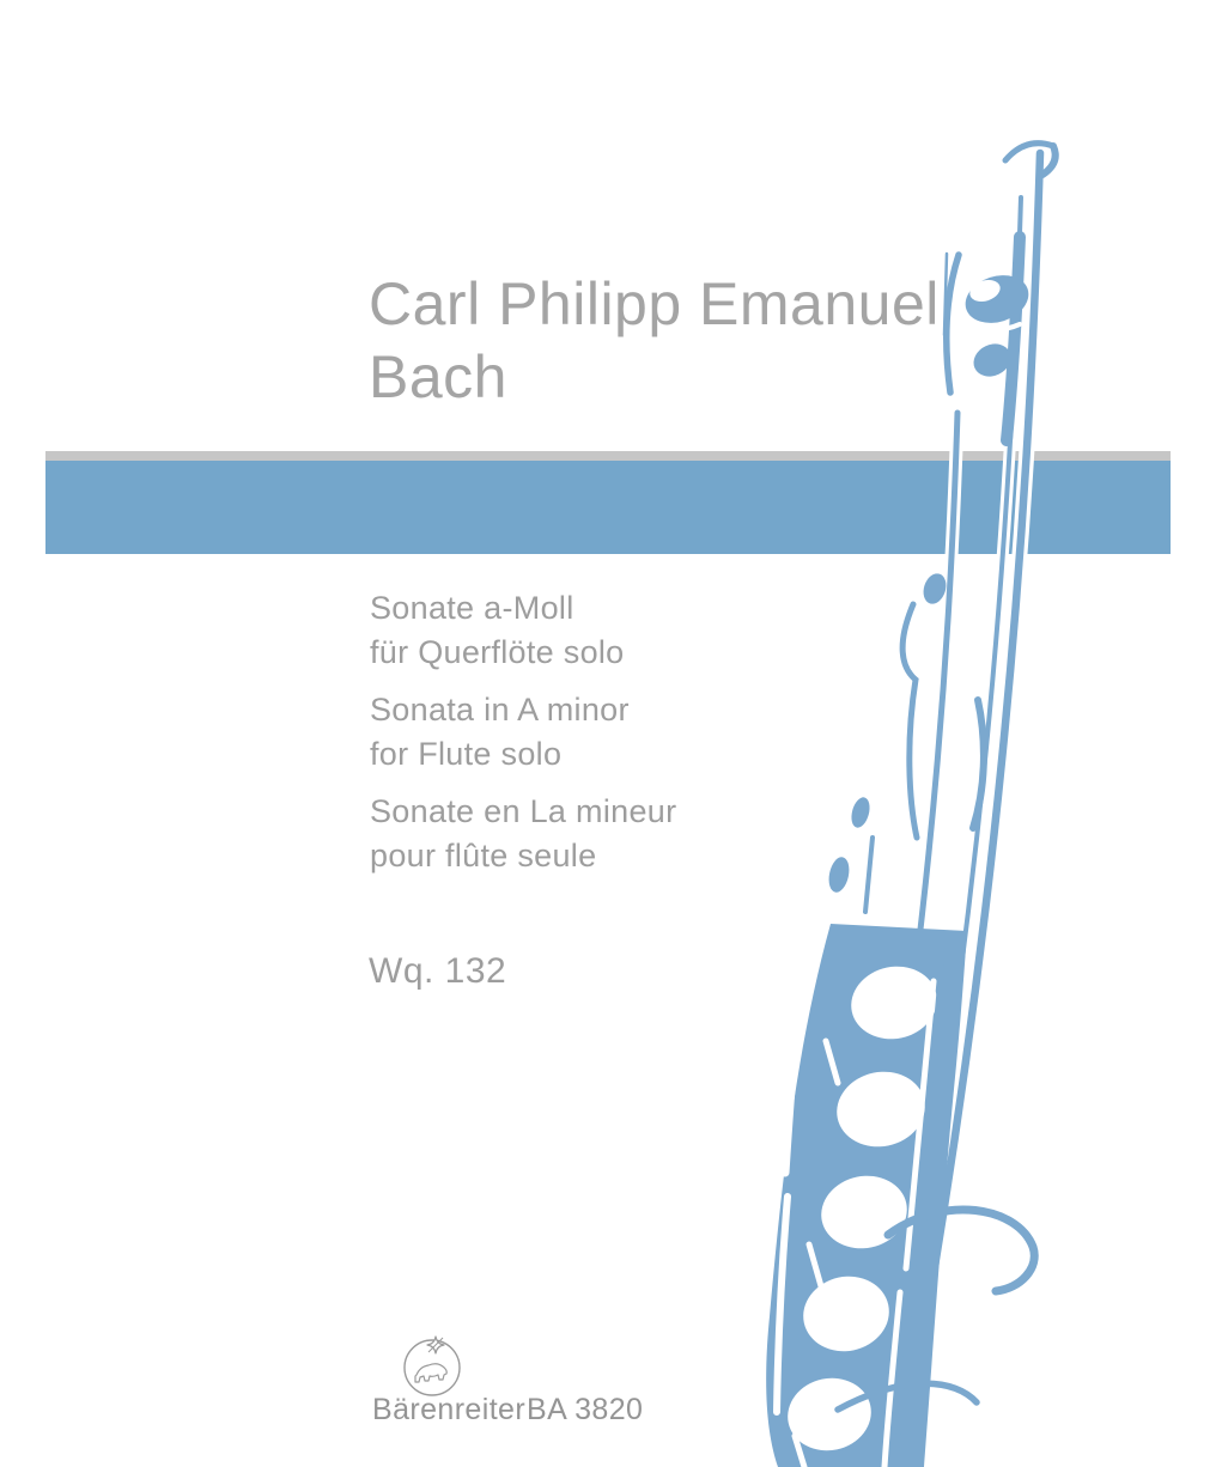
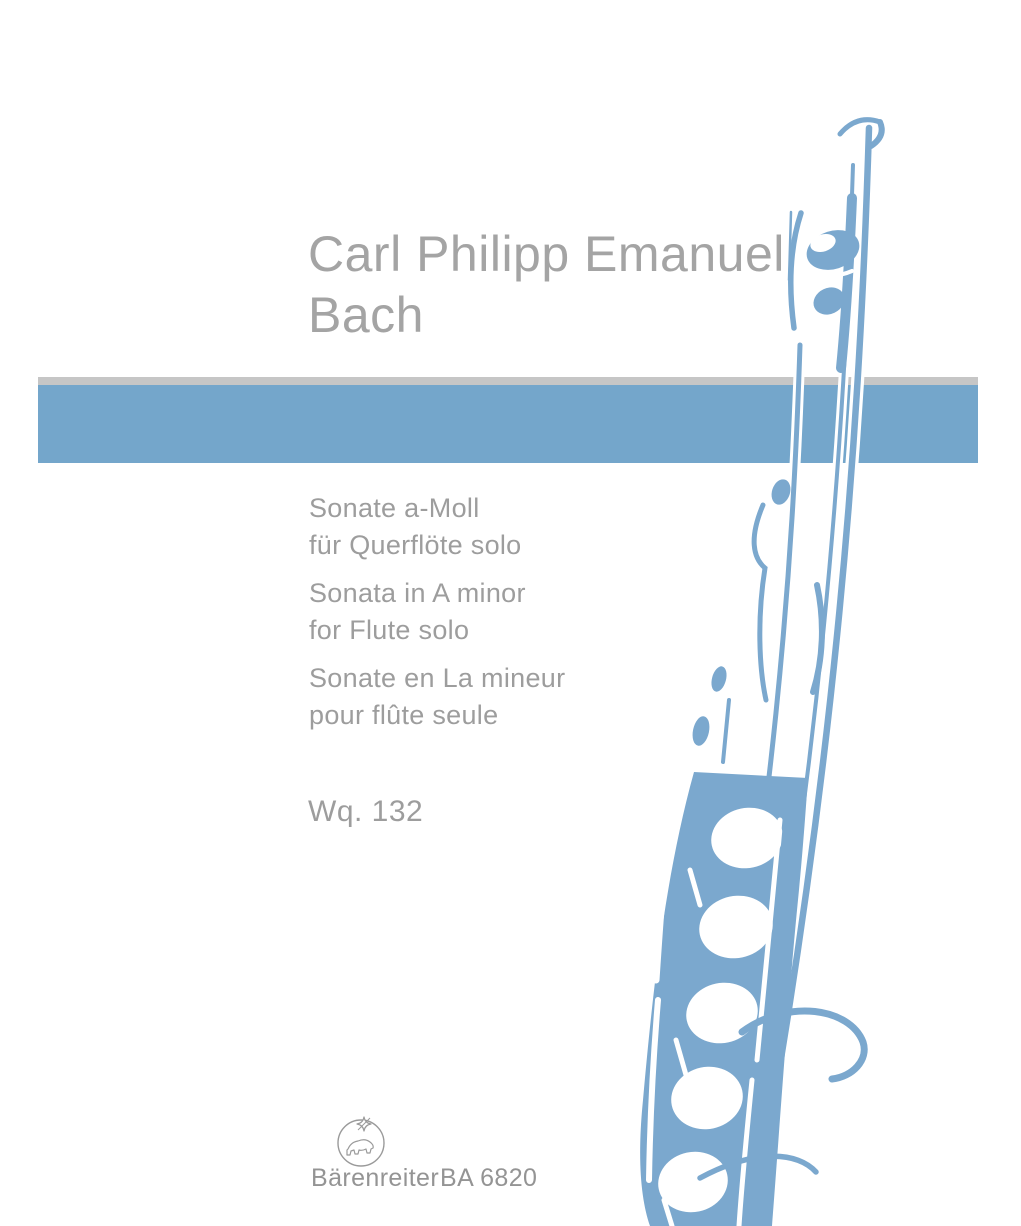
  Carl Philipp Emanuel
  Bach
  Sonate a-Moll
  für Querflöte solo
  Sonata in A minor
  for Flute solo
  Sonate en La mineur
  pour flûte seule
  Wq. 132
  Bärenreiter
- BA 3820
+ BA 6820
